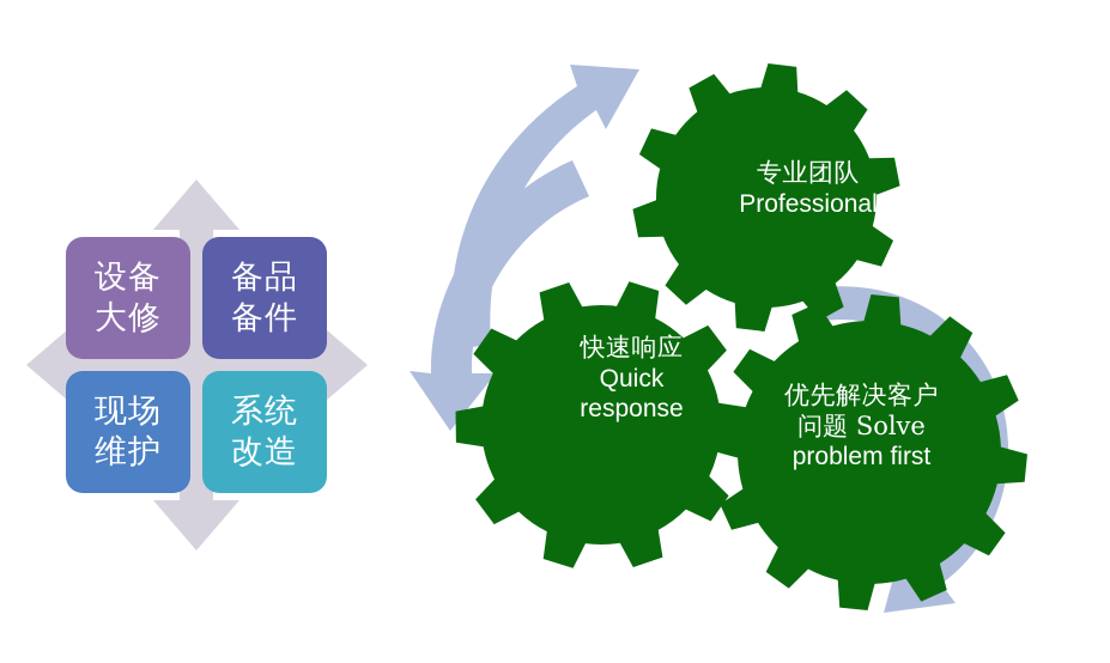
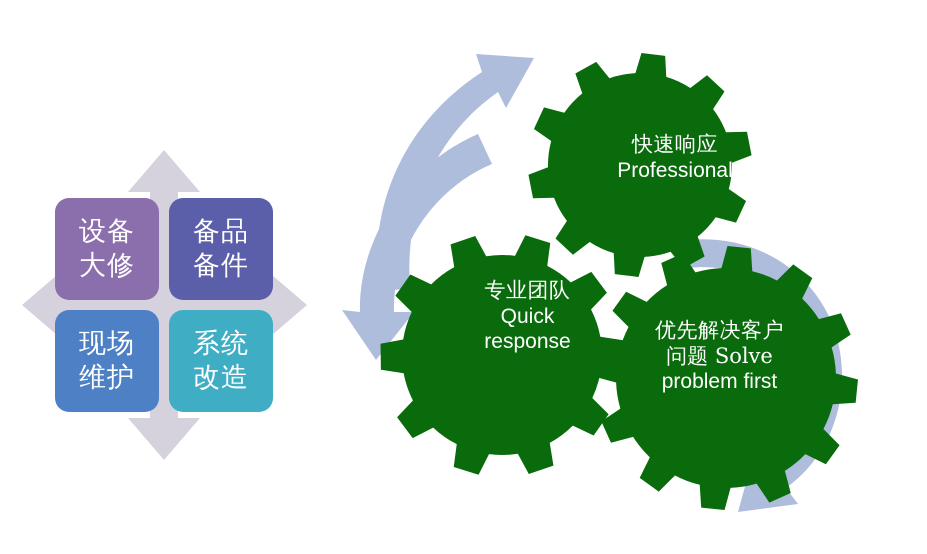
  设备
  大修
  备品
  备件
  现场
  维护
  系统
  改造
- 专业团队
+ 快速响应
  Professional
- 快速响应
+ 专业团队
  Quick
  response
  优先解决客户
  问题 Solve
  problem first
